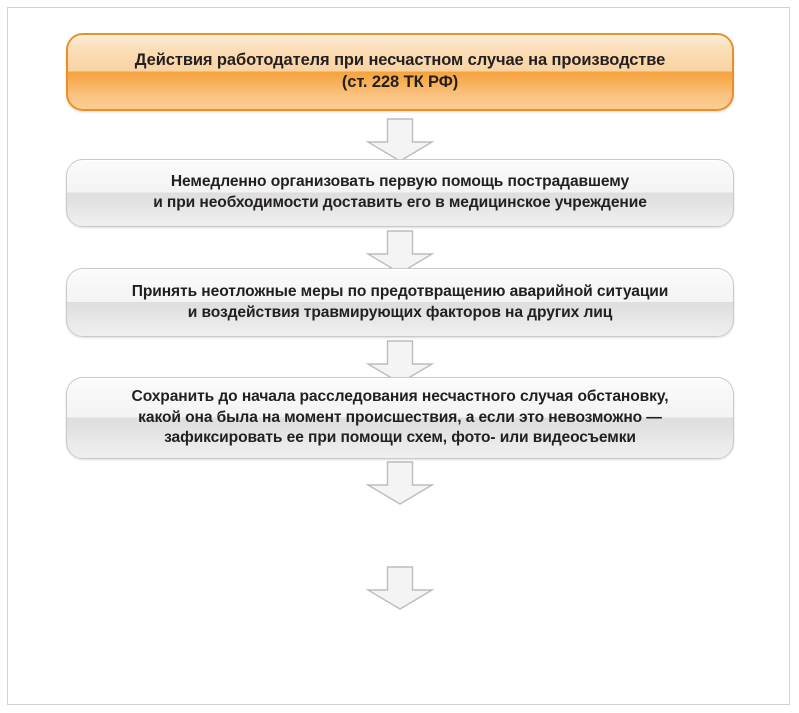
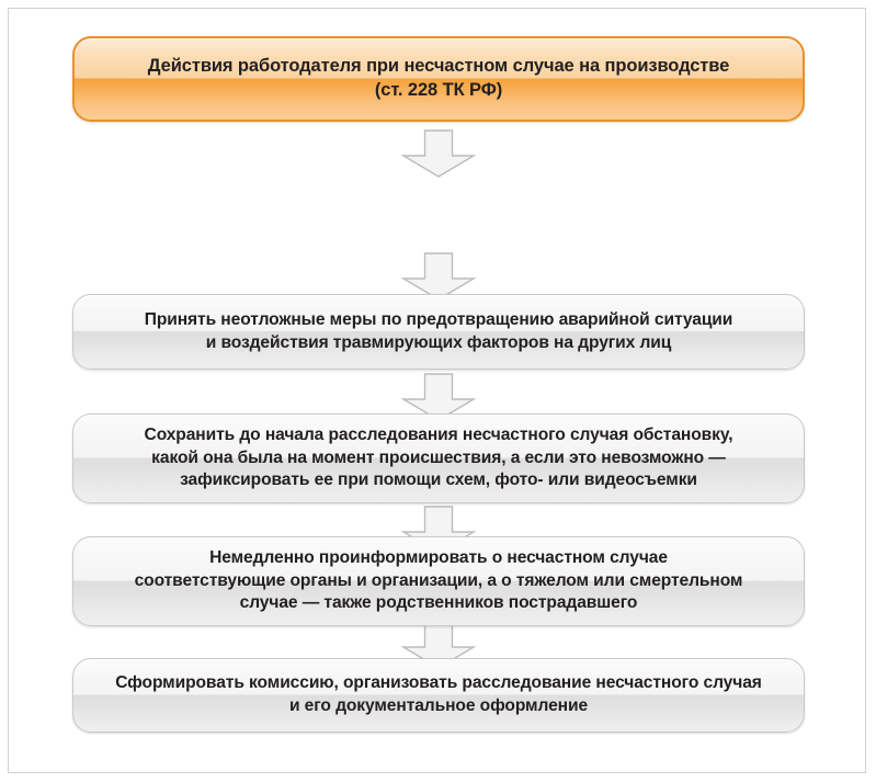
  Действия работодателя при несчастном случае на производстве
  (ст. 228 ТК РФ)
- Немедленно организовать первую помощь пострадавшему
- и при необходимости доставить его в медицинское учреждение
  Принять неотложные меры по предотвращению аварийной ситуации
  и воздействия травмирующих факторов на других лиц
  Сохранить до начала расследования несчастного случая обстановку,
  какой она была на момент происшествия, а если это невозможно —
  зафиксировать ее при помощи схем, фото- или видеосъемки
+ Немедленно проинформировать о несчастном случае
+ соответствующие органы и организации, а о тяжелом или смертельном
+ случае — также родственников пострадавшего
+ Сформировать комиссию, организовать расследование несчастного случая
+ и его документальное оформление
